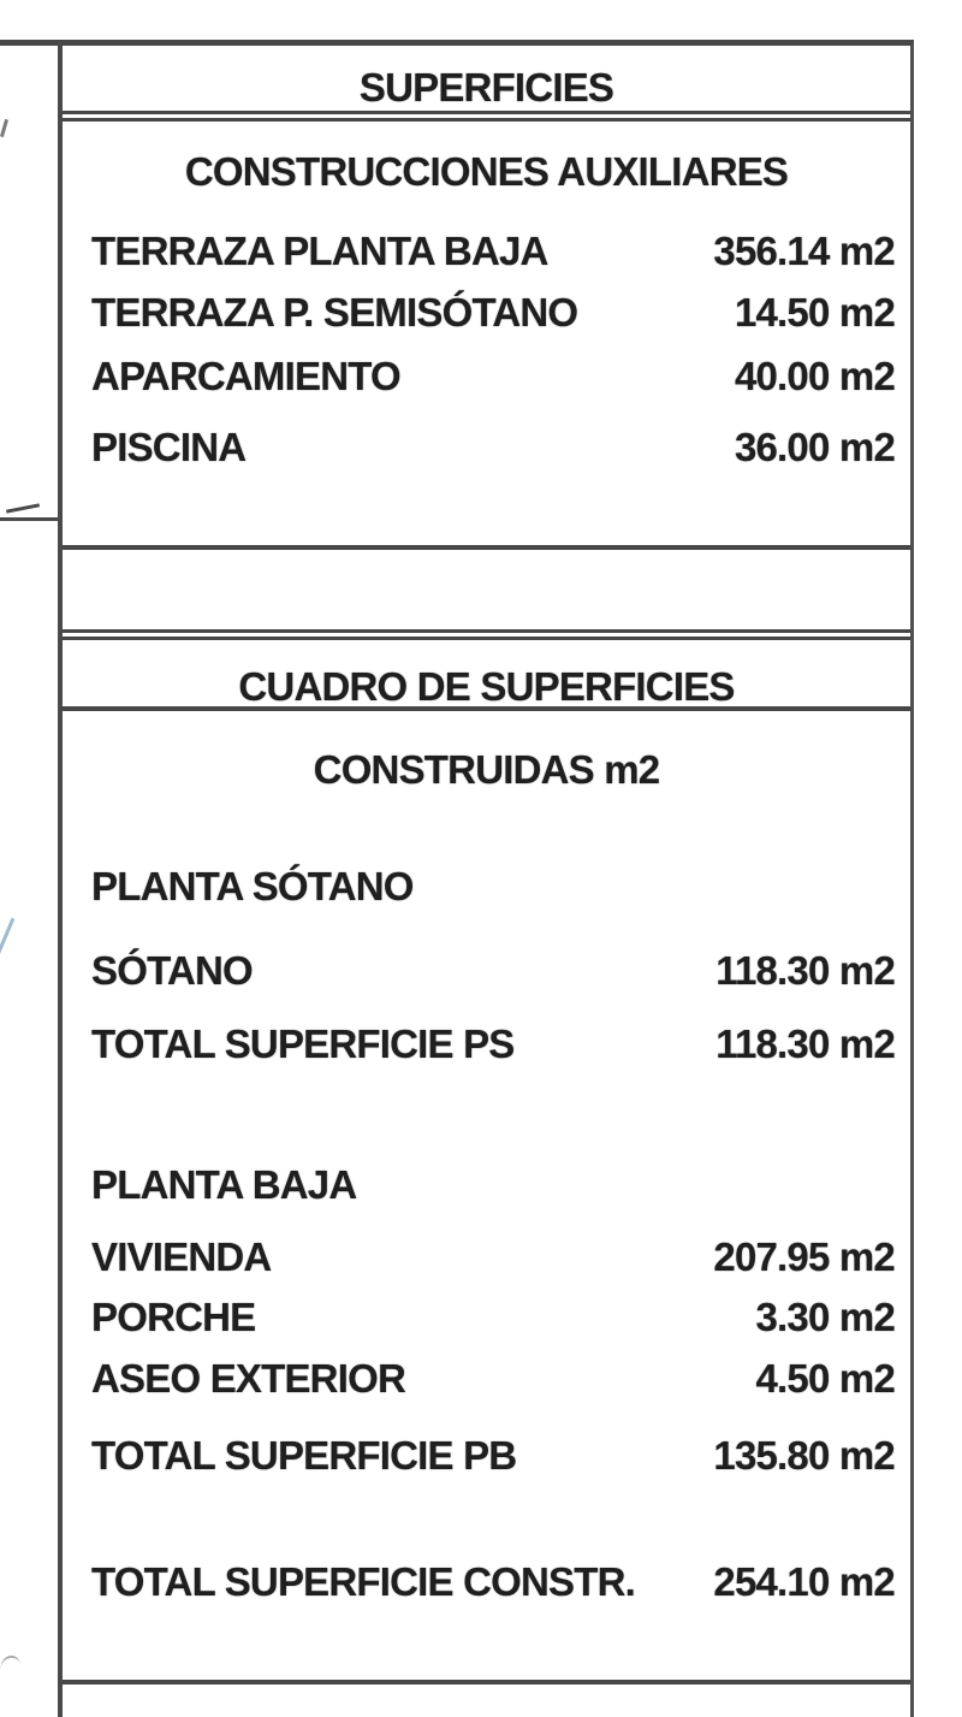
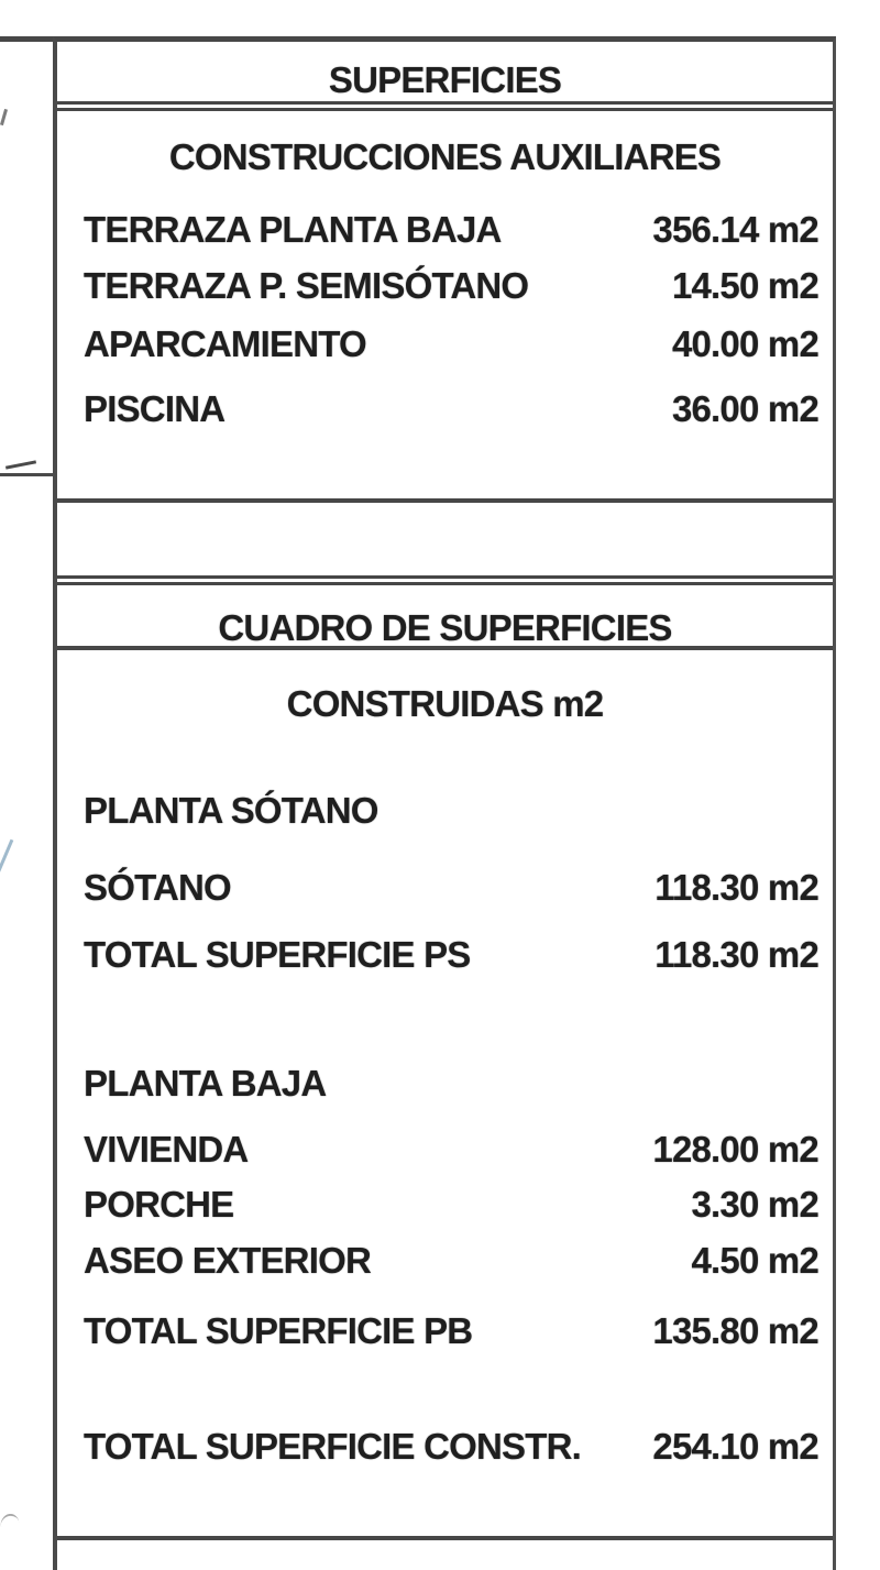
  SUPERFICIES
  CONSTRUCCIONES AUXILIARES
  TERRAZA PLANTA BAJA
  356.14 m2
  TERRAZA P. SEMISÓTANO
  14.50 m2
  APARCAMIENTO
  40.00 m2
  PISCINA
  36.00 m2
  CUADRO DE SUPERFICIES
  CONSTRUIDAS m2
  PLANTA SÓTANO
  SÓTANO
  118.30 m2
  TOTAL SUPERFICIE PS
  118.30 m2
  PLANTA BAJA
  VIVIENDA
- 207.95 m2
+ 128.00 m2
  PORCHE
  3.30 m2
  ASEO EXTERIOR
  4.50 m2
  TOTAL SUPERFICIE PB
  135.80 m2
  TOTAL SUPERFICIE CONSTR.
  254.10 m2
